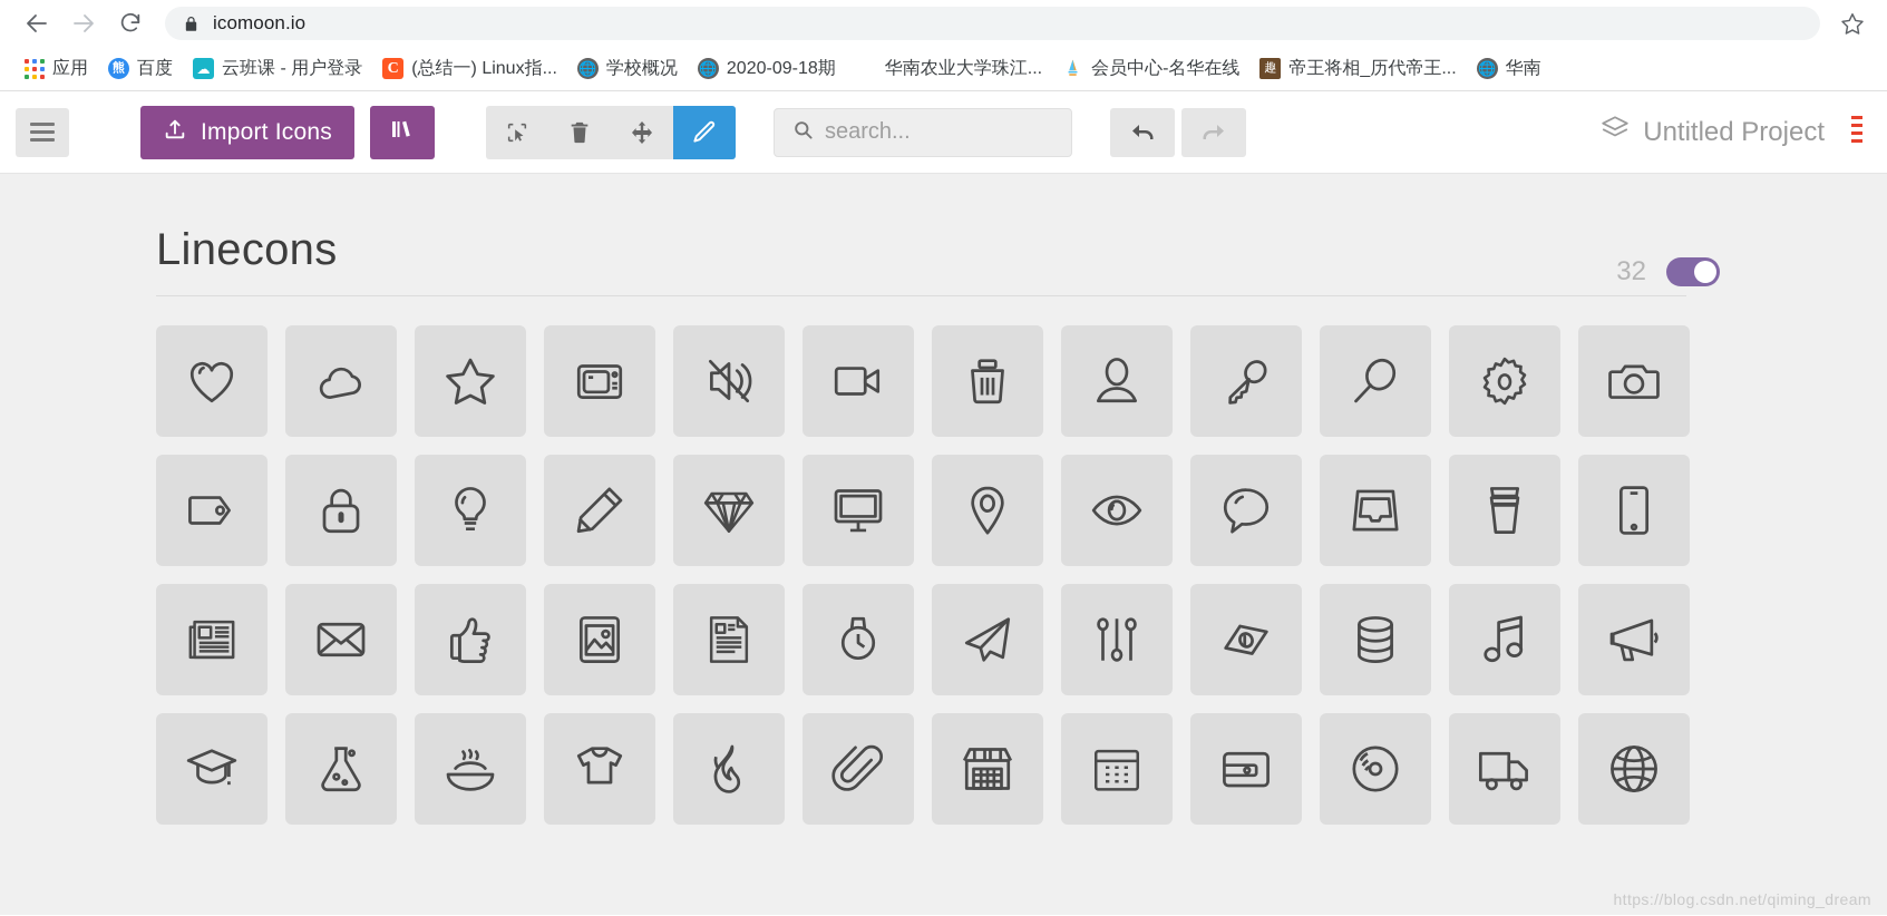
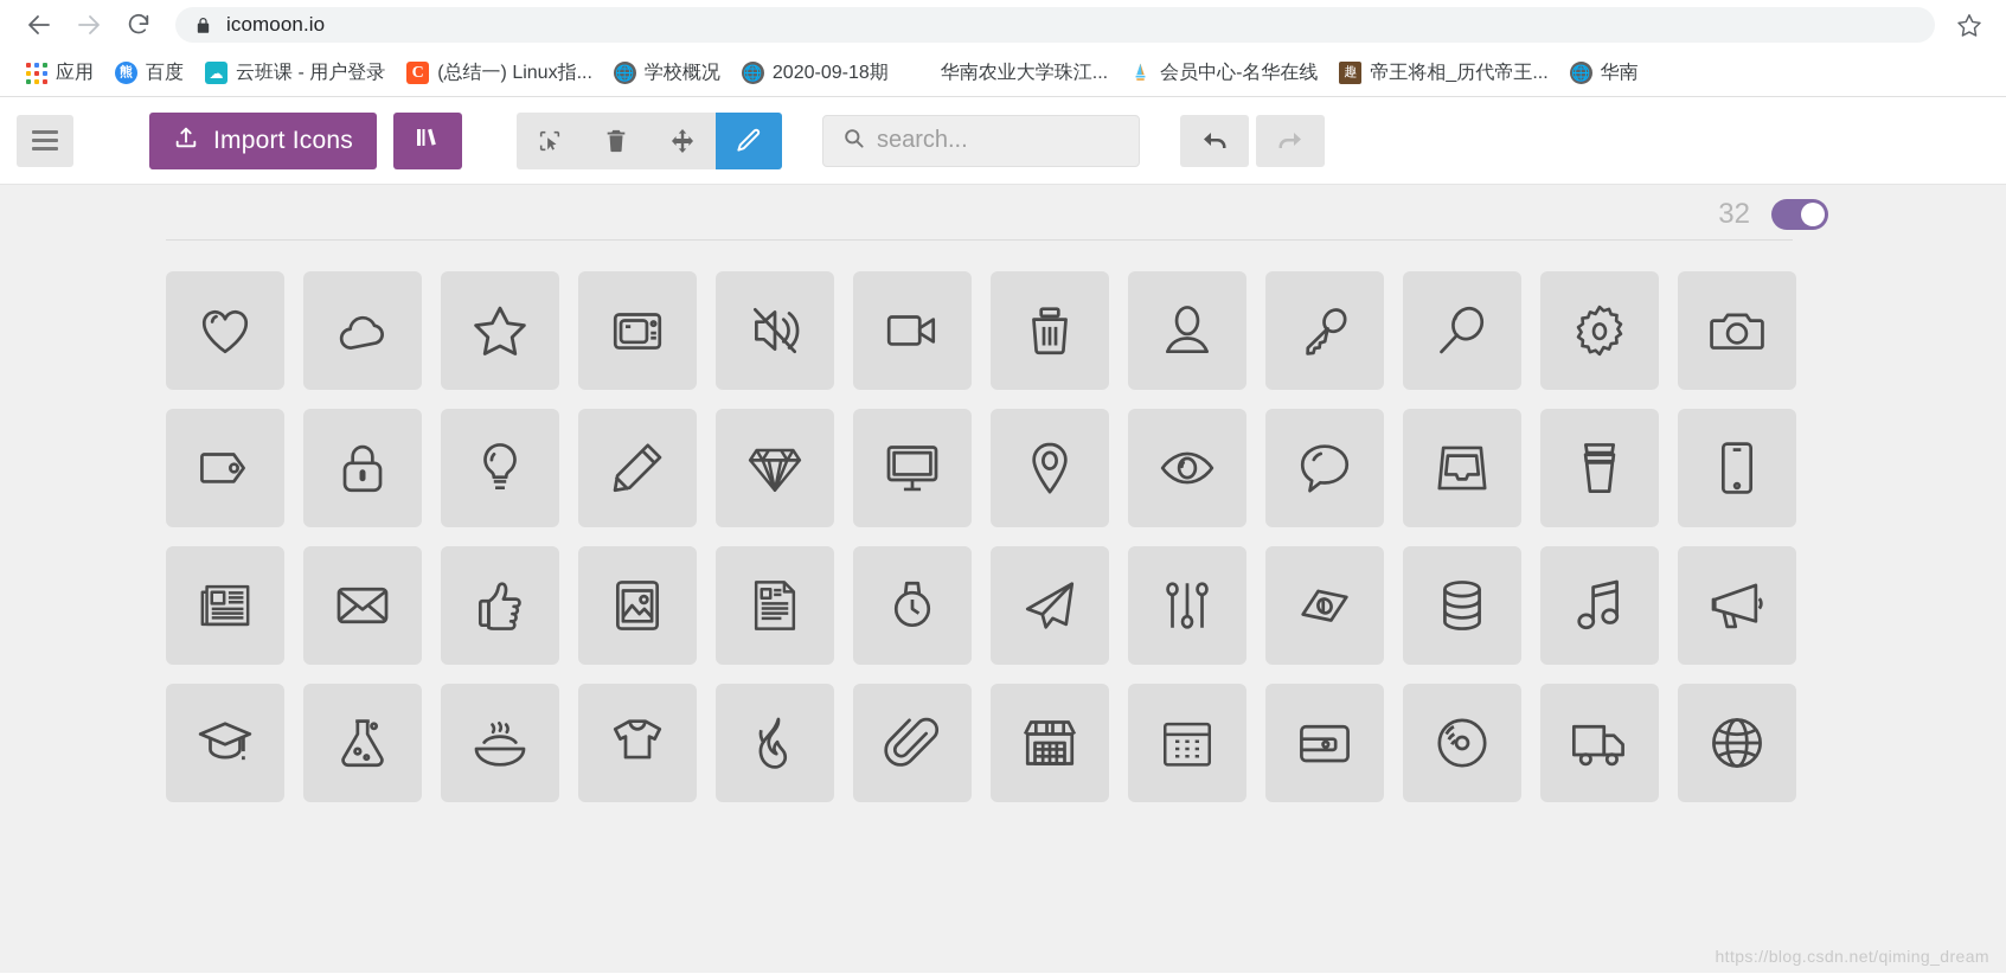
  icomoon.io
  应用
  熊
  百度
  ☁
  云班课 - 用户登录
  C
  (总结一) Linux指...
  🌐
  学校概况
  🌐
  2020-09-18期
  华南农业大学珠江...
  会员中心-名华在线
  趣
  帝王将相_历代帝王...
  🌐
  华南
  Import Icons
  search...
- Untitled Project
- Linecons
  32
  https://blog.csdn.net/qiming_dream
